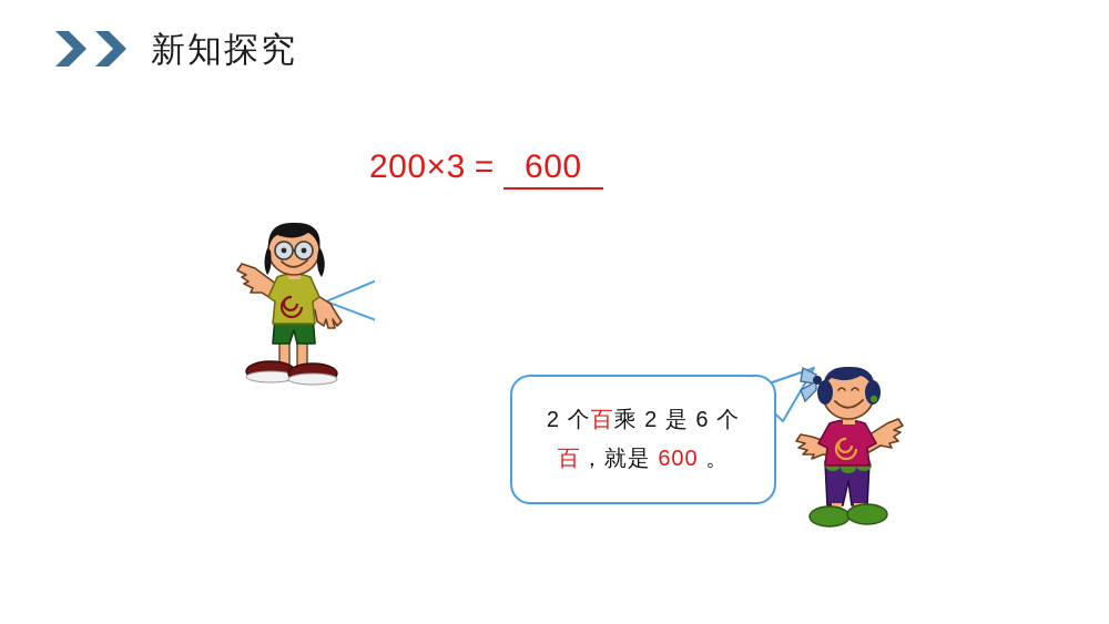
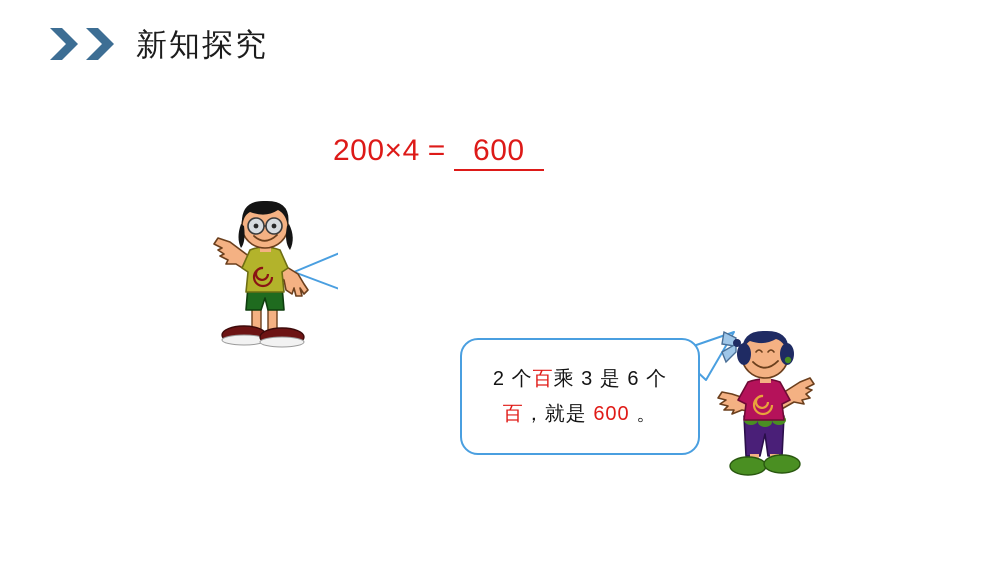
  新知探究
- 200×3 = 600
+ 200×4 = 600
- 2 个百乘 2 是 6 个
+ 2 个百乘 3 是 6 个
  百，就是 600 。
